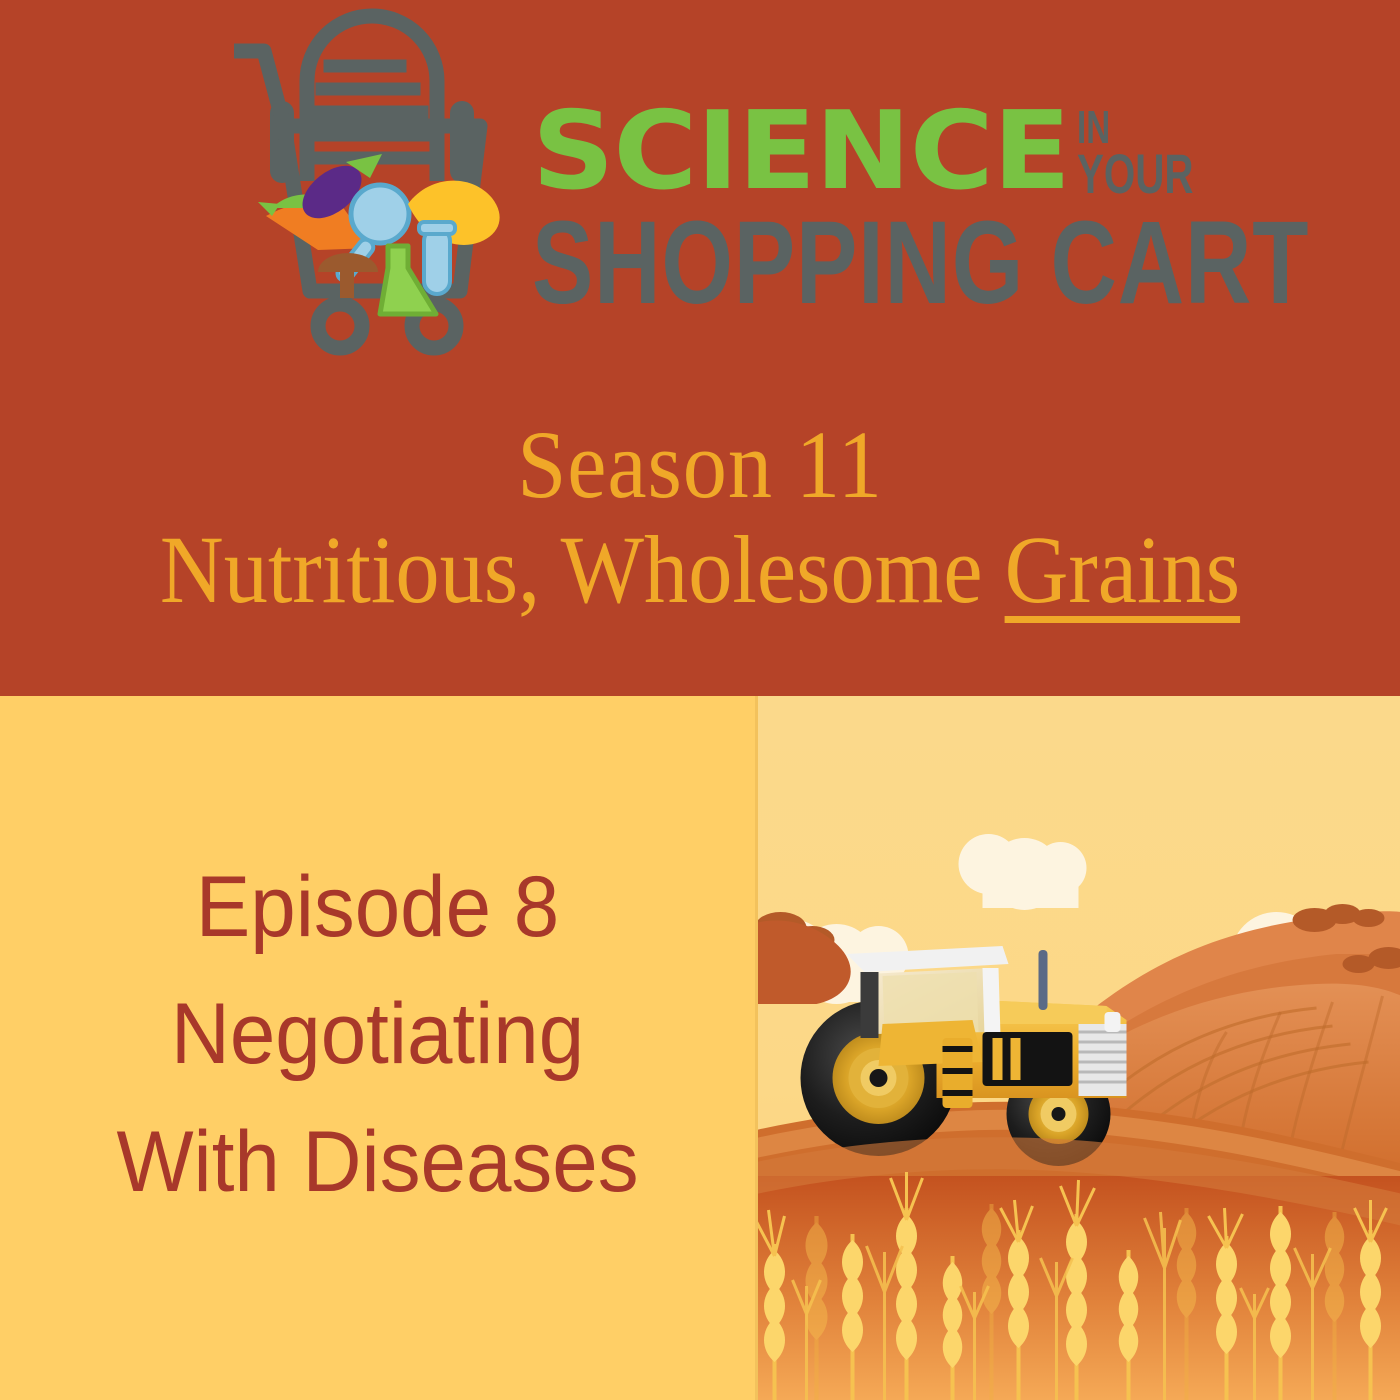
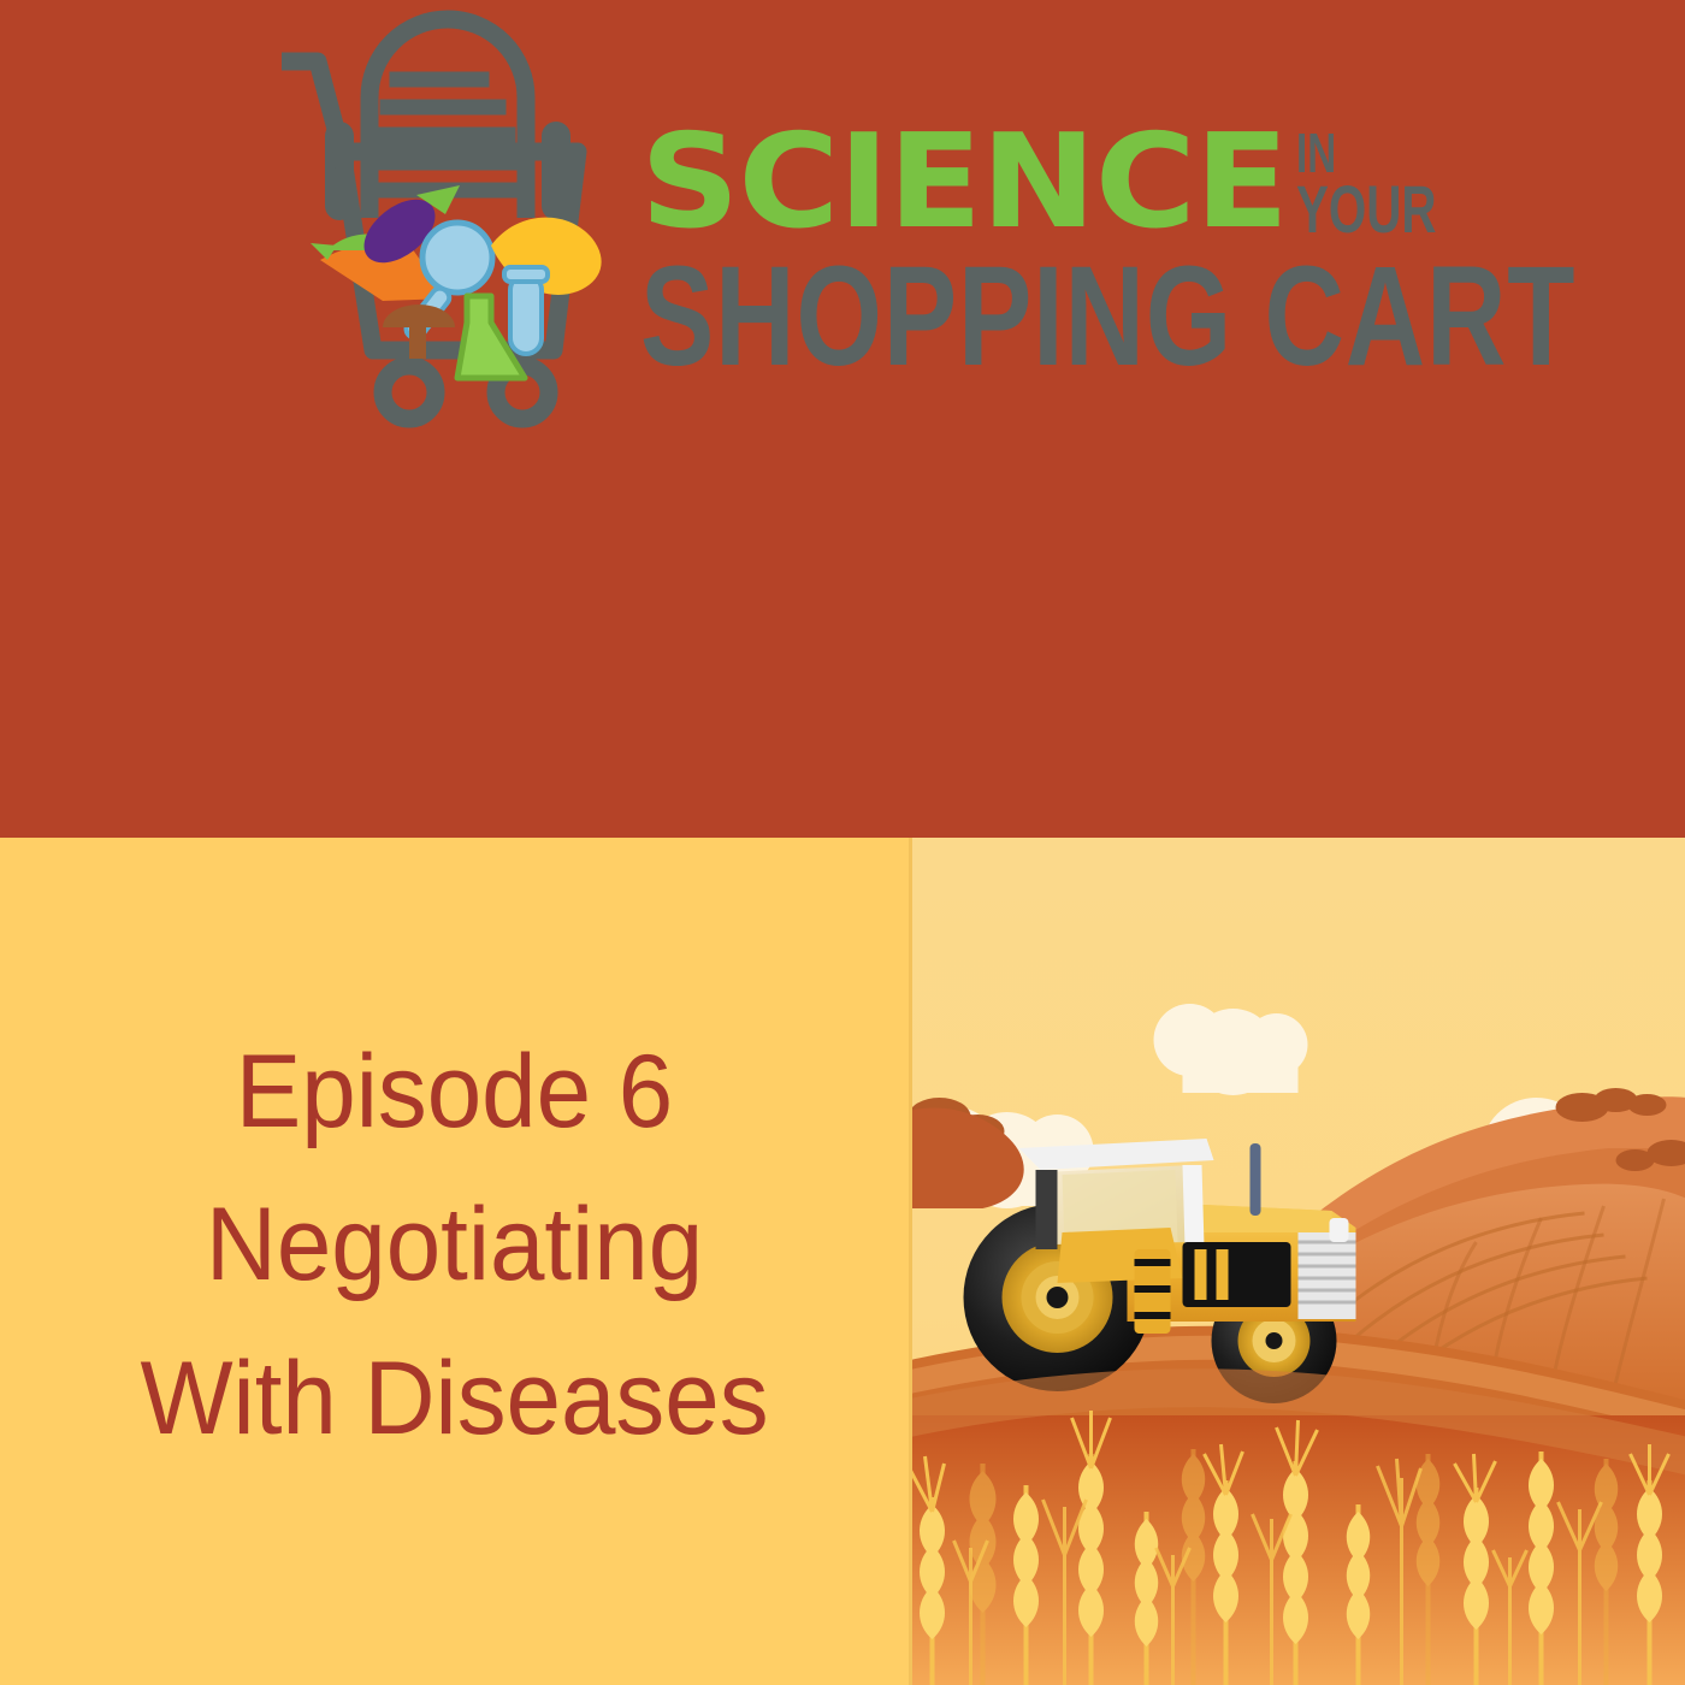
  SCIENCE
  IN
  YOUR
  SHOPPING CART
- Season 11
- Nutritious, Wholesome Grains
- Episode 8
+ Episode 6
  Negotiating
  With Diseases
